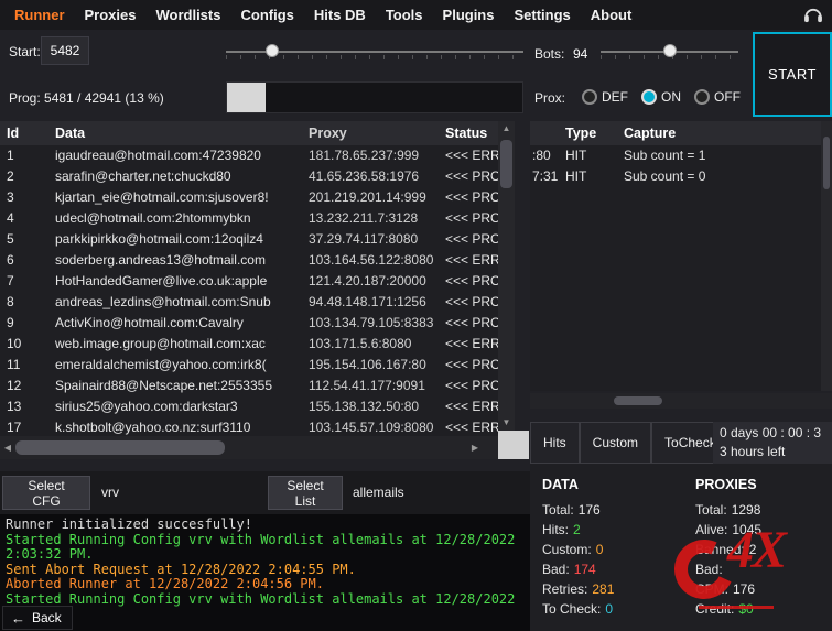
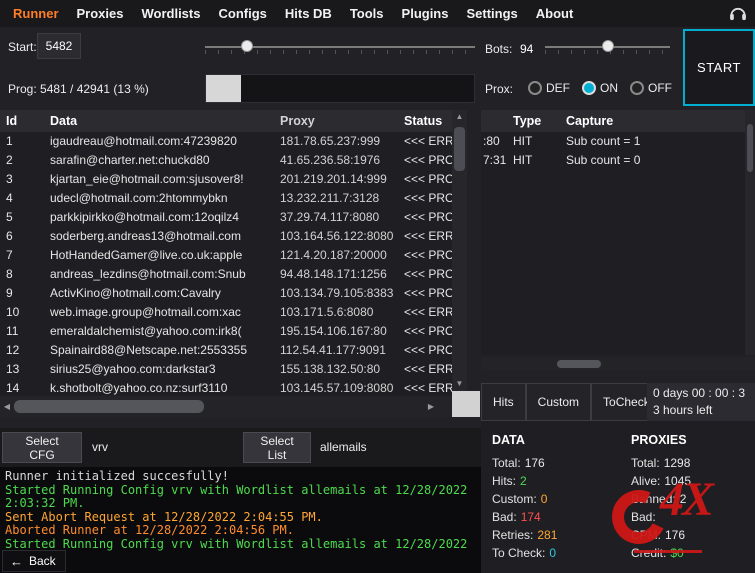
  Runner
  Proxies
  Wordlists
  Configs
  Hits DB
  Tools
  Plugins
  Settings
  About
  Start:
  5482
  Bots:
  94
  START
  Prog: 5481 / 42941 (13 %)
  Prox:
  DEF
  ON
  OFF
  Id
  Data
  Proxy
  Status
  1
  igaudreau@hotmail.com:47239820
  181.78.65.237:999
  <<< ERR
  2
  sarafin@charter.net:chuckd80
  41.65.236.58:1976
  <<< PRO
  3
  kjartan_eie@hotmail.com:sjusover8!
  201.219.201.14:999
  <<< PRO
  4
  udecl@hotmail.com:2htommybkn
  13.232.211.7:3128
  <<< PRO
  5
  parkkipirkko@hotmail.com:12oqilz4
  37.29.74.117:8080
  <<< PRO
  6
  soderberg.andreas13@hotmail.com
  103.164.56.122:8080
  <<< ERR
  7
  HotHandedGamer@live.co.uk:apple
  121.4.20.187:20000
  <<< PRO
  8
  andreas_lezdins@hotmail.com:Snub
  94.48.148.171:1256
  <<< PRO
  9
  ActivKino@hotmail.com:Cavalry
  103.134.79.105:8383
  <<< PRO
  10
  web.image.group@hotmail.com:xac
  103.171.5.6:8080
  <<< ERR
  11
  emeraldalchemist@yahoo.com:irk8(
  195.154.106.167:80
  <<< PRO
  12
  Spainaird88@Netscape.net:2553355
  112.54.41.177:9091
  <<< PRO
  13
  sirius25@yahoo.com:darkstar3
  155.138.132.50:80
  <<< ERR
- 17
+ 14
  k.shotbolt@yahoo.co.nz:surf3110
  103.145.57.109:8080
  <<< ERR
  ▲
  ▼
  ◀
  ▶
  Type
  Capture
  :80
  HIT
  Sub count = 1
  7:31
  HIT
  Sub count = 0
  Hits
  Custom
  ToChec
  0 days 00 : 00 : 3
  3 hours left
  DATA
  Total: 176
  Hits: 2
  Custom: 0
  Bad: 174
  Retries: 281
  To Check: 0
  PROXIES
  Total: 1298
  Alive: 1045
  Banned: 2
  Bad:
  CPM: 176
  Credit: $0
  Select CFG
  vrv
  Select List
  allemails
  Runner initialized succesfully!
  Started Running Config vrv with Wordlist allemails at 12/28/2022 2:03:32 PM.
  Sent Abort Request at 12/28/2022 2:04:55 PM.
  Aborted Runner at 12/28/2022 2:04:56 PM.
  Started Running Config vrv with Wordlist allemails at 12/28/2022
  ←
  Back
  4X
